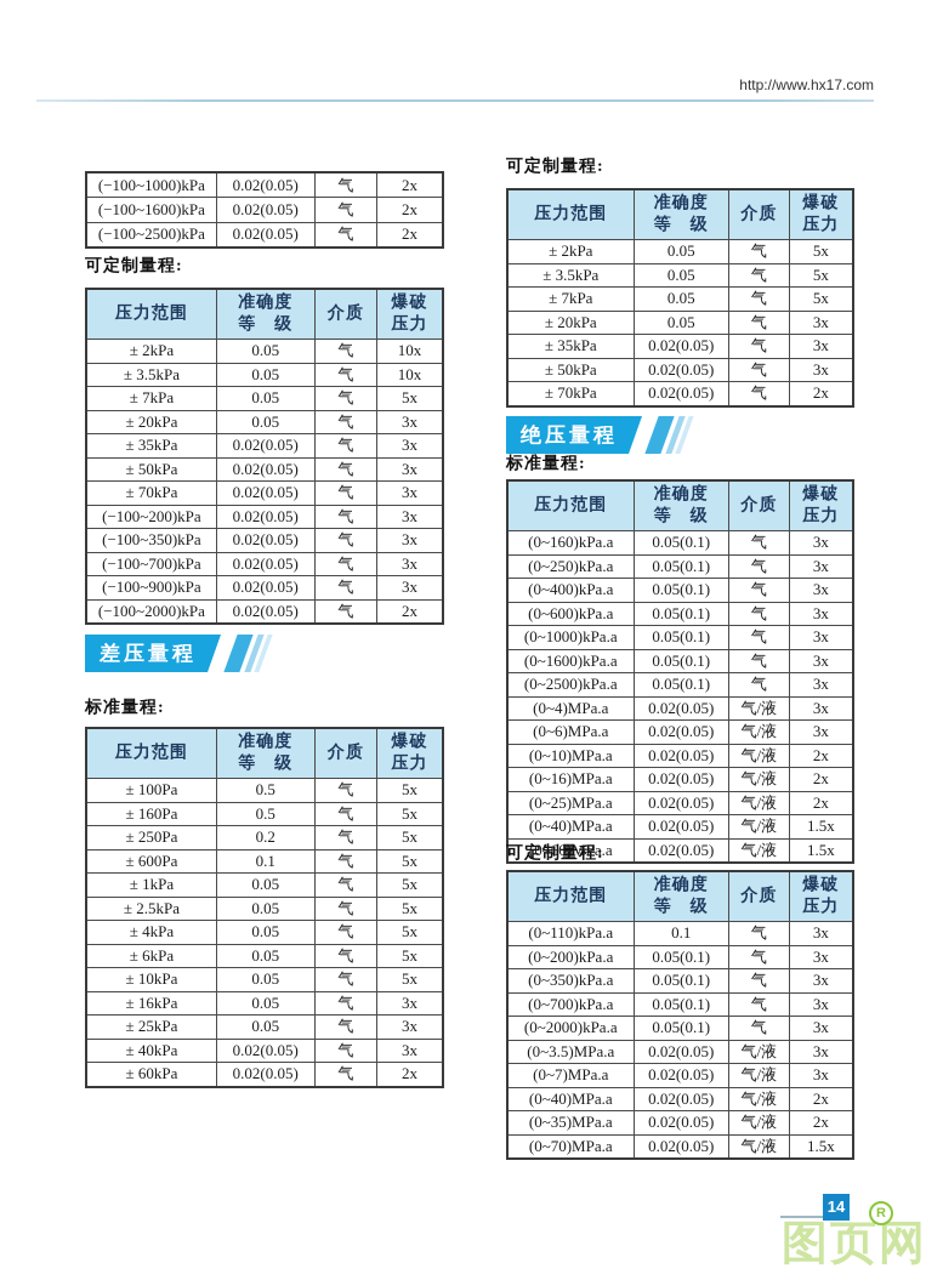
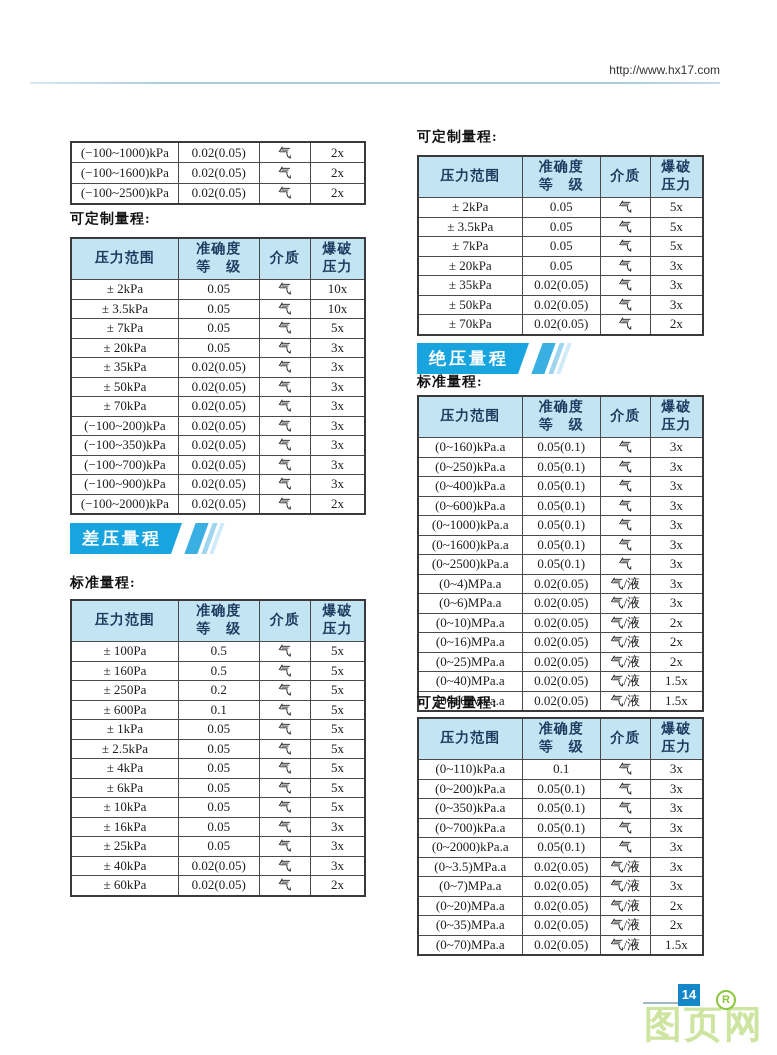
  http://www.hx17.com
  (−100~1000)kPa	0.02(0.05)	气	2x
  (−100~1600)kPa	0.02(0.05)	气	2x
  (−100~2500)kPa	0.02(0.05)	气	2x
  可定制量程:
  压力范围	准确度 等 级	介质	爆破 压力
  ± 2kPa	0.05	气	10x
  ± 3.5kPa	0.05	气	10x
  ± 7kPa	0.05	气	5x
  ± 20kPa	0.05	气	3x
  ± 35kPa	0.02(0.05)	气	3x
  ± 50kPa	0.02(0.05)	气	3x
  ± 70kPa	0.02(0.05)	气	3x
  (−100~200)kPa	0.02(0.05)	气	3x
  (−100~350)kPa	0.02(0.05)	气	3x
  (−100~700)kPa	0.02(0.05)	气	3x
  (−100~900)kPa	0.02(0.05)	气	3x
  (−100~2000)kPa	0.02(0.05)	气	2x
  差压量程
  标准量程:
  压力范围	准确度 等 级	介质	爆破 压力
  ± 100Pa	0.5	气	5x
  ± 160Pa	0.5	气	5x
  ± 250Pa	0.2	气	5x
  ± 600Pa	0.1	气	5x
  ± 1kPa	0.05	气	5x
  ± 2.5kPa	0.05	气	5x
  ± 4kPa	0.05	气	5x
  ± 6kPa	0.05	气	5x
  ± 10kPa	0.05	气	5x
  ± 16kPa	0.05	气	3x
  ± 25kPa	0.05	气	3x
  ± 40kPa	0.02(0.05)	气	3x
  ± 60kPa	0.02(0.05)	气	2x
  可定制量程:
  压力范围	准确度 等 级	介质	爆破 压力
  ± 2kPa	0.05	气	5x
  ± 3.5kPa	0.05	气	5x
  ± 7kPa	0.05	气	5x
  ± 20kPa	0.05	气	3x
  ± 35kPa	0.02(0.05)	气	3x
  ± 50kPa	0.02(0.05)	气	3x
  ± 70kPa	0.02(0.05)	气	2x
  绝压量程
  标准量程:
  压力范围	准确度 等 级	介质	爆破 压力
  (0~160)kPa.a	0.05(0.1)	气	3x
  (0~250)kPa.a	0.05(0.1)	气	3x
  (0~400)kPa.a	0.05(0.1)	气	3x
  (0~600)kPa.a	0.05(0.1)	气	3x
  (0~1000)kPa.a	0.05(0.1)	气	3x
  (0~1600)kPa.a	0.05(0.1)	气	3x
  (0~2500)kPa.a	0.05(0.1)	气	3x
  (0~4)MPa.a	0.02(0.05)	气/液	3x
  (0~6)MPa.a	0.02(0.05)	气/液	3x
  (0~10)MPa.a	0.02(0.05)	气/液	2x
  (0~16)MPa.a	0.02(0.05)	气/液	2x
  (0~25)MPa.a	0.02(0.05)	气/液	2x
  (0~40)MPa.a	0.02(0.05)	气/液	1.5x
  (0~60)MPa.a	0.02(0.05)	气/液	1.5x
  可定制量程:
  压力范围	准确度 等 级	介质	爆破 压力
  (0~110)kPa.a	0.1	气	3x
  (0~200)kPa.a	0.05(0.1)	气	3x
  (0~350)kPa.a	0.05(0.1)	气	3x
  (0~700)kPa.a	0.05(0.1)	气	3x
  (0~2000)kPa.a	0.05(0.1)	气	3x
  (0~3.5)MPa.a	0.02(0.05)	气/液	3x
  (0~7)MPa.a	0.02(0.05)	气/液	3x
- (0~40)MPa.a	0.02(0.05)	气/液	2x
+ (0~20)MPa.a	0.02(0.05)	气/液	2x
  (0~35)MPa.a	0.02(0.05)	气/液	2x
  (0~70)MPa.a	0.02(0.05)	气/液	1.5x
  14
  图页网
  R
